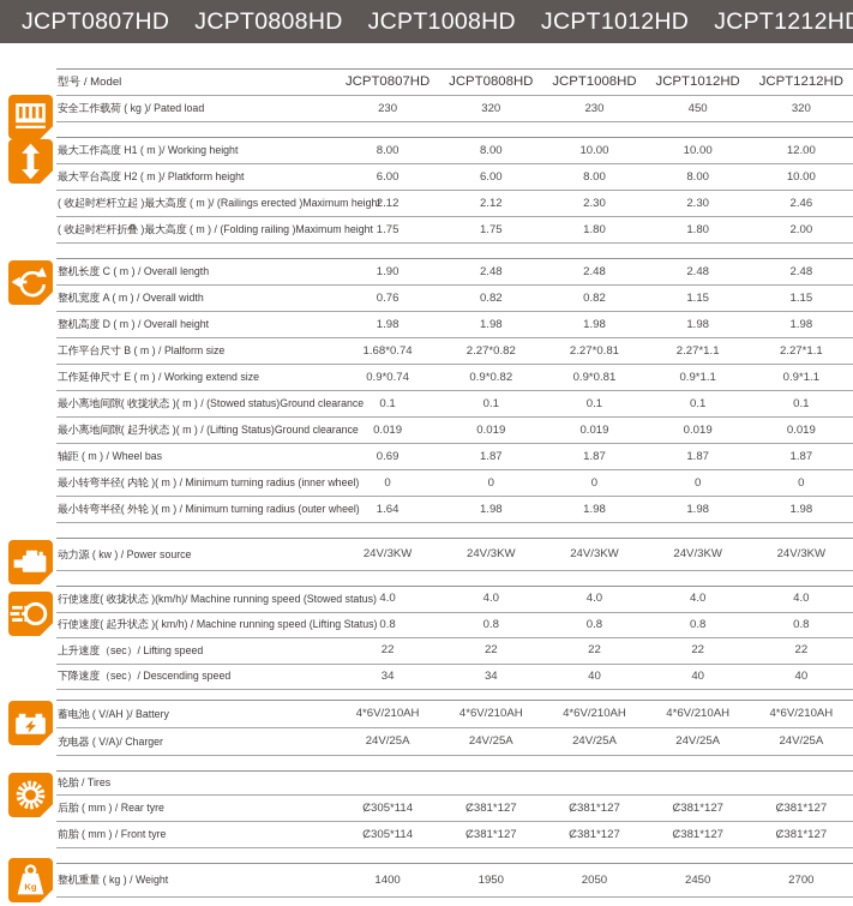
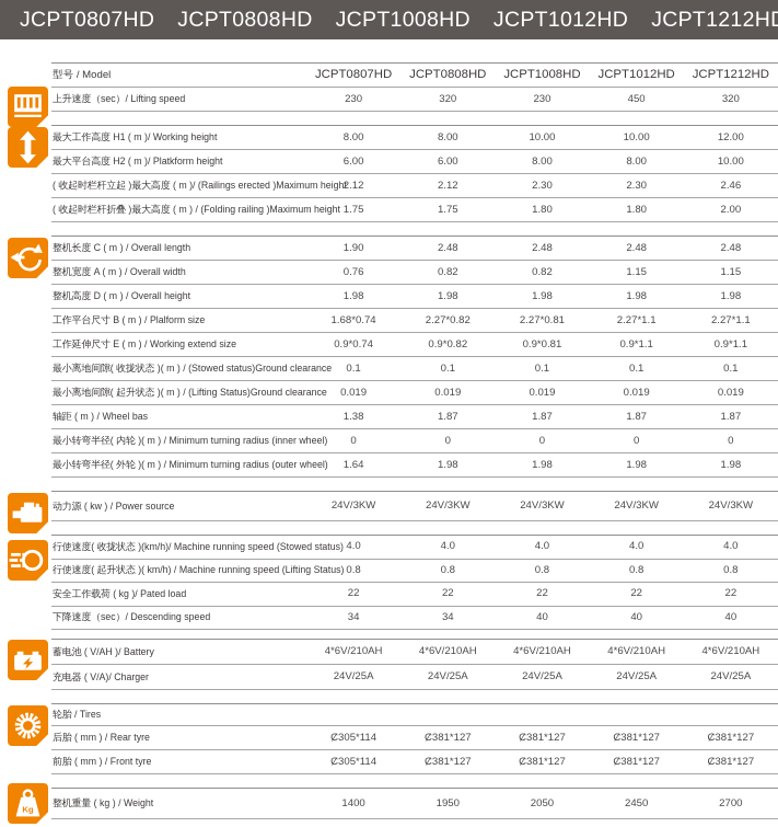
  JCPT0807HD
  JCPT0808HD
  JCPT1008HD
  JCPT1012HD
  JCPT1212H
  型号 / Model
  JCPT0807HD
  JCPT0808HD
  JCPT1008HD
  JCPT1012HD
  JCPT1212HD
- 安全工作载荷 ( kg )/ Pated load
+ 上升速度（sec）/ Lifting speed
  230
  320
  230
  450
  320
  最大工作高度 H1 ( m )/ Working height
  8.00
  8.00
  10.00
  10.00
  12.00
  最大平台高度 H2 ( m )/ Platkform height
  6.00
  6.00
  8.00
  8.00
  10.00
  ( 收起时栏杆立起 )最大高度 ( m )/ (Railings erected )Maximu
  2.12
  2.12
  2.30
  2.30
  2.46
  ( 收起时栏杆折叠 )最大高度 ( m ) / (Folding railing )Maximum
  1.75
  1.75
  1.80
  1.80
  2.00
  整机长度 C ( m ) / Overall length
  1.90
  2.48
  2.48
  2.48
  2.48
  整机宽度 A ( m ) / Overall width
  0.76
  0.82
  0.82
  1.15
  1.15
  整机高度 D ( m ) / Overall height
  1.98
  1.98
  1.98
  1.98
  1.98
  工作平台尺寸 B ( m ) / Plalform size
  1.68*0.74
  2.27*0.82
  2.27*0.81
  2.27*1.1
  2.27*1.1
  工作延伸尺寸 E ( m ) / Working extend size
  0.9*0.74
  0.9*0.82
  0.9*0.81
  0.9*1.1
  0.9*1.1
  最小离地间隙( 收拢状态 )( m ) / (Stowed status)Ground clea
  0.1
  0.1
  0.1
  0.1
  0.1
  最小离地间隙( 起升状态 )( m ) / (Lifting Status)Ground clear
  0.019
  0.019
  0.019
  0.019
  0.019
  轴距 ( m ) / Wheel bas
- 0.69
+ 1.38
  1.87
  1.87
  1.87
  1.87
  最小转弯半径( 内轮 )( m ) / Minimum turning radius (inner w
  0
  0
  0
  0
  0
  最小转弯半径( 外轮 )( m ) / Minimum turning radius (outer w
  1.64
  1.98
  1.98
  1.98
  1.98
  动力源 ( kw ) / Power source
  24V/3KW
  24V/3KW
  24V/3KW
  24V/3KW
  24V/3KW
  行使速度( 收拢状态 )(km/h)/ Machine running speed (Stowe
  4.0
  4.0
  4.0
  4.0
  4.0
  行使速度( 起升状态 )( km/h) / Machine running speed (Liftin
  0.8
  0.8
  0.8
  0.8
  0.8
- 上升速度（sec）/ Lifting speed
+ 安全工作载荷 ( kg )/ Pated load
  22
  22
  22
  22
  22
  下降速度（sec）/ Descending speed
  34
  34
  40
  40
  40
  蓄电池 ( V/AH )/ Battery
  4*6V/210AH
  4*6V/210AH
  4*6V/210AH
  4*6V/210AH
  4*6V/210AH
  充电器 ( V/A)/ Charger
  24V/25A
  24V/25A
  24V/25A
  24V/25A
  24V/25A
  轮胎 / Tires
  后胎 ( mm ) / Rear tyre
  Ȼ305*114
  Ȼ381*127
  Ȼ381*127
  Ȼ381*127
  Ȼ381*127
  前胎 ( mm ) / Front tyre
  Ȼ305*114
  Ȼ381*127
  Ȼ381*127
  Ȼ381*127
  Ȼ381*127
  Kg
  整机重量 ( kg ) / Weight
  1400
  1950
  2050
  2450
  2700
